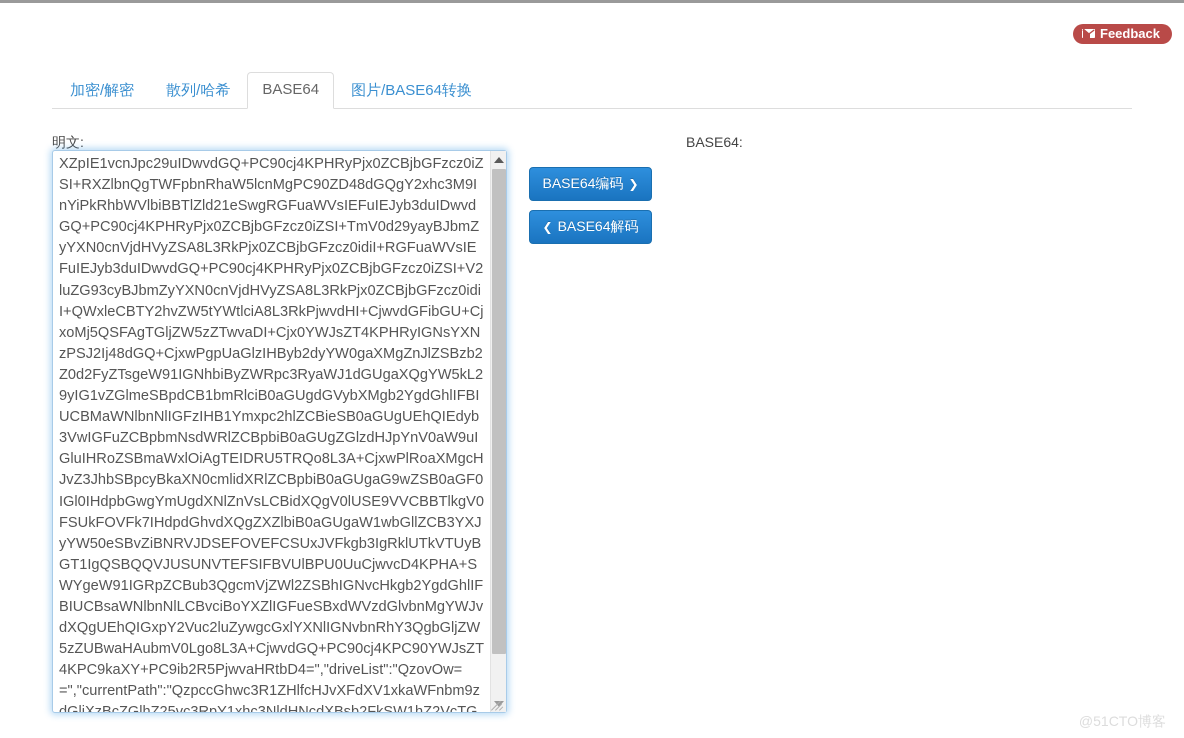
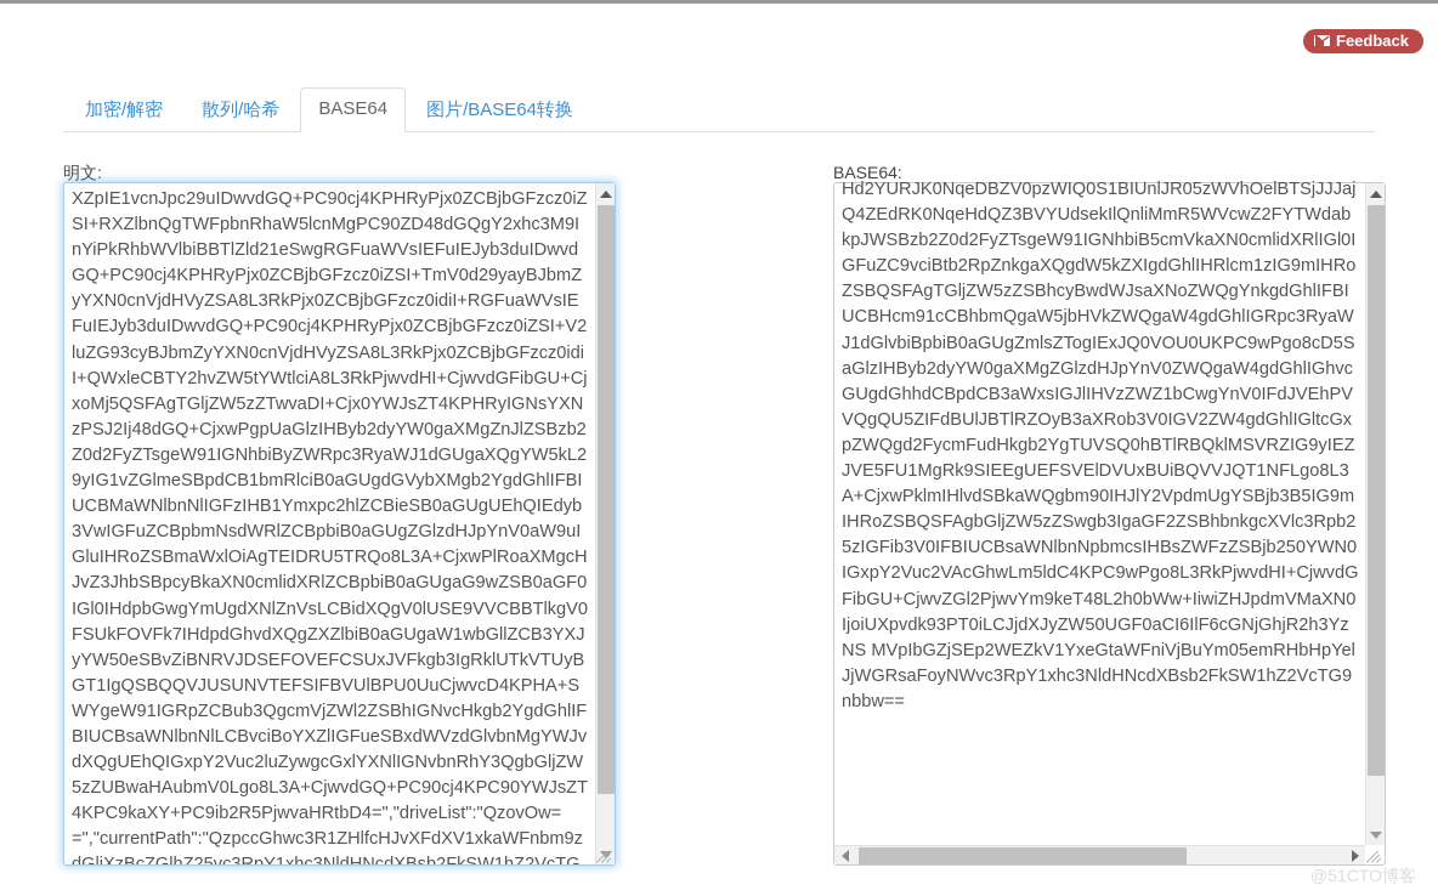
  Feedback
  加密/解密
  散列/哈希
  BASE64
  图片/BASE64转换
  明文:
  XZpIE1vcnJpc29uIDwvdGQ+PC90cj4KPHRyPjx0ZCBjbGFzcz0iZSI+RXZlbnQgTWFpbnRhaW5lcnMgPC90ZD48dGQgY2xhc3M9InYiPkRhbWVlbiBBTlZld21eSwgRGFuaWVsIEFuIEJyb3duIDwvdGQ+PC90cj4KPHRyPjx0ZCBjbGFzcz0iZSI+TmV0d29yayBJbmZyYXN0cnVjdHVyZSA8L3RkPjx0ZCBjbGFzcz0idiI+RGFuaWVsIEFuIEJyb3duIDwvdGQ+PC90cj4KPHRyPjx0ZCBjbGFzcz0iZSI+V2luZG93cyBJbmZyYXN0cnVjdHVyZSA8L3RkPjx0ZCBjbGFzcz0idiI+QWxleCBTY2hvZW5tYWtlciA8L3RkPjwvdHI+CjwvdGFibGU+CjxoMj5QSFAgTGljZW5zZTwvaDI+Cjx0YWJsZT4KPHRyIGNsYXNzPSJ2Ij48dGQ+CjxwPgpUaGlzIHByb2dyYW0gaXMgZnJlZSBzb2Z0d2FyZTsgeW91IGNhbiByZWRpc3RyaWJ1dGUgaXQgYW5kL29yIG1vZGlmeSBpdCB1bmRlciB0aGUgdGVybXMgb2YgdGhlIFBIUCBMaWNlbnNlIGFzIHB1Ymxpc2hlZCBieSB0aGUgUEhQIEdyb3VwIGFuZCBpbmNsdWRlZCBpbiB0aGUgZGlzdHJpYnV0aW9uIGluIHRoZSBmaWxlOiAgTEIDRU5TRQo8L3A+CjxwPlRoaXMgcHJvZ3JhbSBpcyBkaXN0cmlidXRlZCBpbiB0aGUgaG9wZSB0aGF0IGl0IHdpbGwgYmUgdXNlZnVsLCBidXQgV0lUSE9VVCBBTlkgV0FSUkFOVFk7IHdpdGhvdXQgZXZlbiB0aGUgaW1wbGllZCB3YXJyYW50eSBvZiBNRVJDSEFOVEFCSUxJVFkgb3IgRklUTkVTUyBGT1IgQSBQQVJUSUNVTEFSIFBVUlBPU0UuCjwvcD4KPHA+SWYgeW91IGRpZCBub3QgcmVjZWl2ZSBhIGNvcHkgb2YgdGhlIFBIUCBsaWNlbnNlLCBvciBoYXZlIGFueSBxdWVzdGlvbnMgYWJvdXQgUEhQIGxpY2Vuc2luZywgcGxlYXNlIGNvbnRhY3QgbGljZW5zZUBwaHAubmV0Lgo8L3A+CjwvdGQ+PC90cj4KPC90YWJsZT4KPC9kaXY+PC9ib2R5PjwvaHRtbD4=","driveList":"QzovOw==","currentPath":"QzpccGhwc3R1ZHlfcHJvXFdXV1xkaWFnbm9z
- BASE64编码
- ❯
- ❮
- BASE64解码
  BASE64:
+ Hd2YURJK0NqeDBZV0pzWIQ0S1BIUnlJR05zWVhOelBTSjJJJajQ4ZEdRK0NqeHdQZ3BVYUdsekIlQnliMmR5WVcwZ2FYTWdabkpJWSBzb2Z0d2FyZTsgeW91IGNhbiB5cmVkaXN0cmlidXRlIGl0IGFuZC9vciBtb2RpZnkgaXQgdW5kZXIgdGhlIHRlcm1zIG9mIHRoZSBQSFAgTGljZW5zZSBhcyBwdWJsaXNoZWQgYnkgdGhlIFBIUCBHcm91cCBhbmQgaW5jbHVkZWQgaW4gdGhlIGRpc3RyaWJ1dGlvbiBpbiB0aGUgZmlsZTogIExJQ0VOU0UKPC9wPgo8cD5SaGlzIHByb2dyYW0gaXMgZGlzdHJpYnV0ZWQgaW4gdGhlIGhvcGUgdGhhdCBpdCB3aWxsIGJlIHVzZWZ1bCwgYnV0IFdJVEhPVVQgQU5ZIFdBUlJBTlRZOyB3aXRob3V0IGV2ZW4gdGhlIGltcGxpZWQgd2FycmFudHkgb2YgTUVSQ0hBTlRBQklMSVRZIG9yIEZJVE5FU1MgRk9SIEEgUEFSVElDVUxBUiBQVVJQT1NFLgo8L3A+CjxwPklmIHlvdSBkaWQgbm90IHJlY2VpdmUgYSBjb3B5IG9mIHRoZSBQSFAgbGljZW5zZSwgb3IgaGF2ZSBhbnkgcXVlc3Rpb25zIGFib3V0IFBIUCBsaWNlbnNpbmcsIHBsZWFzZSBjb250YWN0IGxpY2Vuc2VAcGhwLm5ldC4KPC9wPgo8L3RkPjwvdHI+CjwvdGFibGU+CjwvZGl2PjwvYm9keT48L2h0bWw+IiwiZHJpdmVMaXN0IjoiUXpvdk93PT0iLCJjdXJyZW50UGF0aCI6IlF6cGNjGhjR2h3YzNS MVpIbGZjSEp2WEZkV1YxeGtaWFniVjBuYm05emRHbHpYelJjWGRsaFoyNWvc3RpY1xhc3NldHNcdXBsb2FkSW1hZ2VcTG9nbbw==
  @51CTO博客
